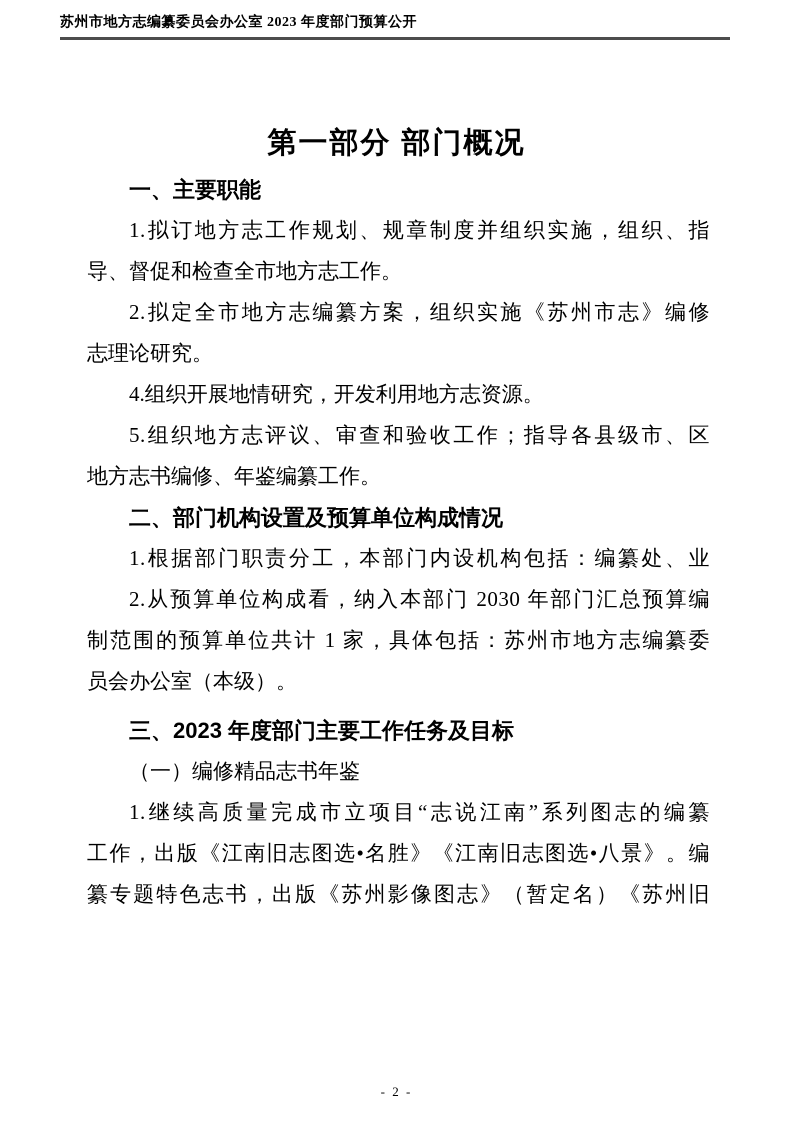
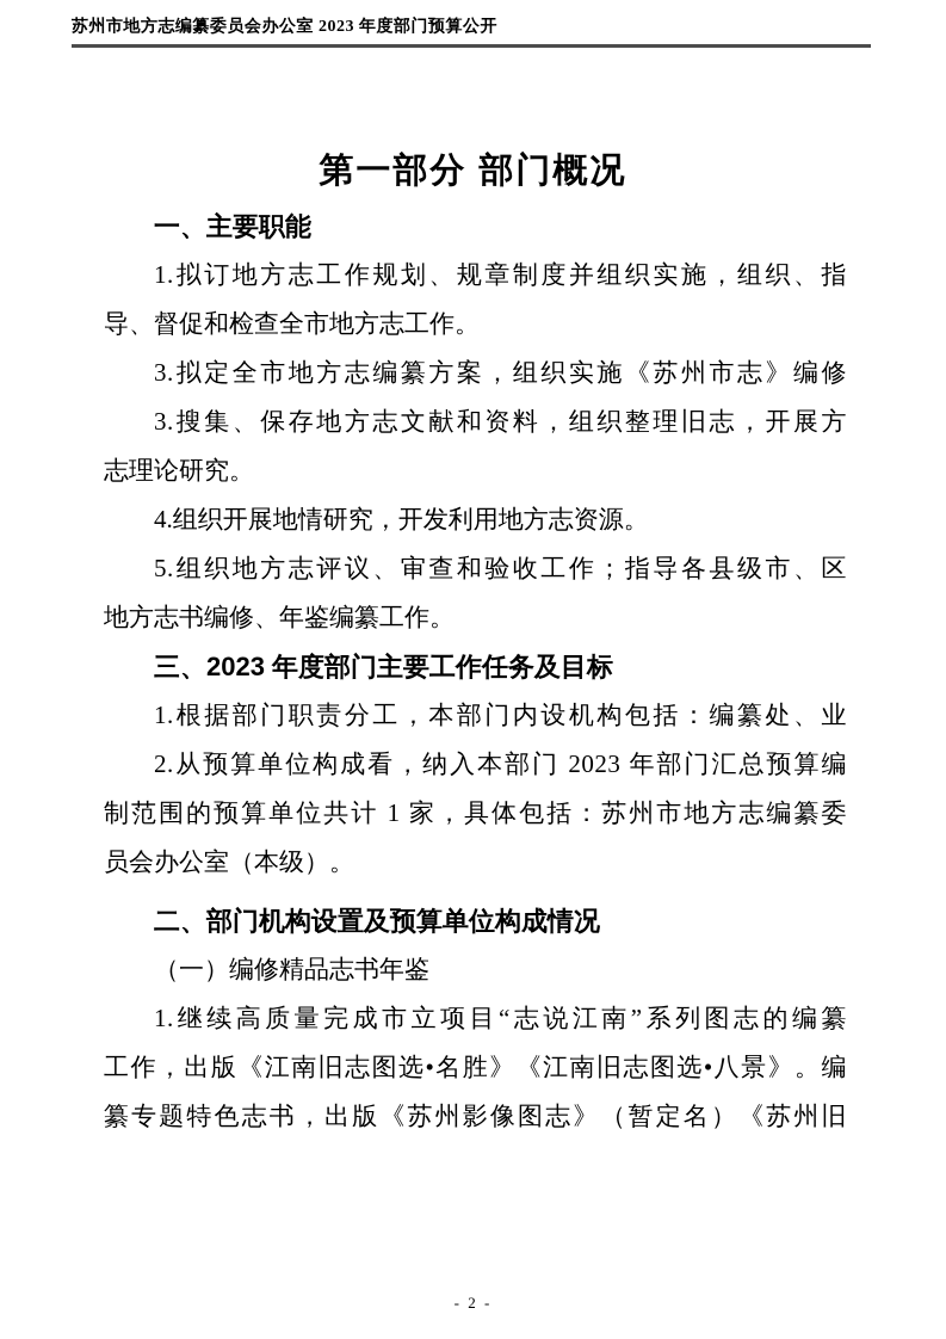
  苏州市地方志编纂委员会办公室 2023 年度部门预算公开
  第一部分 部门概况
  一、主要职能
  1.拟订地方志工作规划、规章制度并组织实施，组织、指
  导、督促和检查全市地方志工作。
- 2.拟定全市地方志编纂方案，组织实施《苏州市志》编修
+ 3.拟定全市地方志编纂方案，组织实施《苏州市志》编修
+ 3.搜集、保存地方志文献和资料，组织整理旧志，开展方
  志理论研究。
  4.组织开展地情研究，开发利用地方志资源。
  5.组织地方志评议、审查和验收工作；指导各县级市、区
  地方志书编修、年鉴编纂工作。
- 二、部门机构设置及预算单位构成情况
+ 三、2023 年度部门主要工作任务及目标
  1.根据部门职责分工，本部门内设机构包括：编纂处、业
- 2.从预算单位构成看，纳入本部门 2030 年部门汇总预算编
+ 2.从预算单位构成看，纳入本部门 2023 年部门汇总预算编
  制范围的预算单位共计 1 家，具体包括：苏州市地方志编纂委
  员会办公室（本级）。
- 三、2023 年度部门主要工作任务及目标
+ 二、部门机构设置及预算单位构成情况
  （一）编修精品志书年鉴
  1.继续高质量完成市立项目“志说江南”系列图志的编纂
  工作，出版《江南旧志图选•名胜》《江南旧志图选•八景》。编
  纂专题特色志书，出版《苏州影像图志》（暂定名）《苏州旧
  - 2 -
